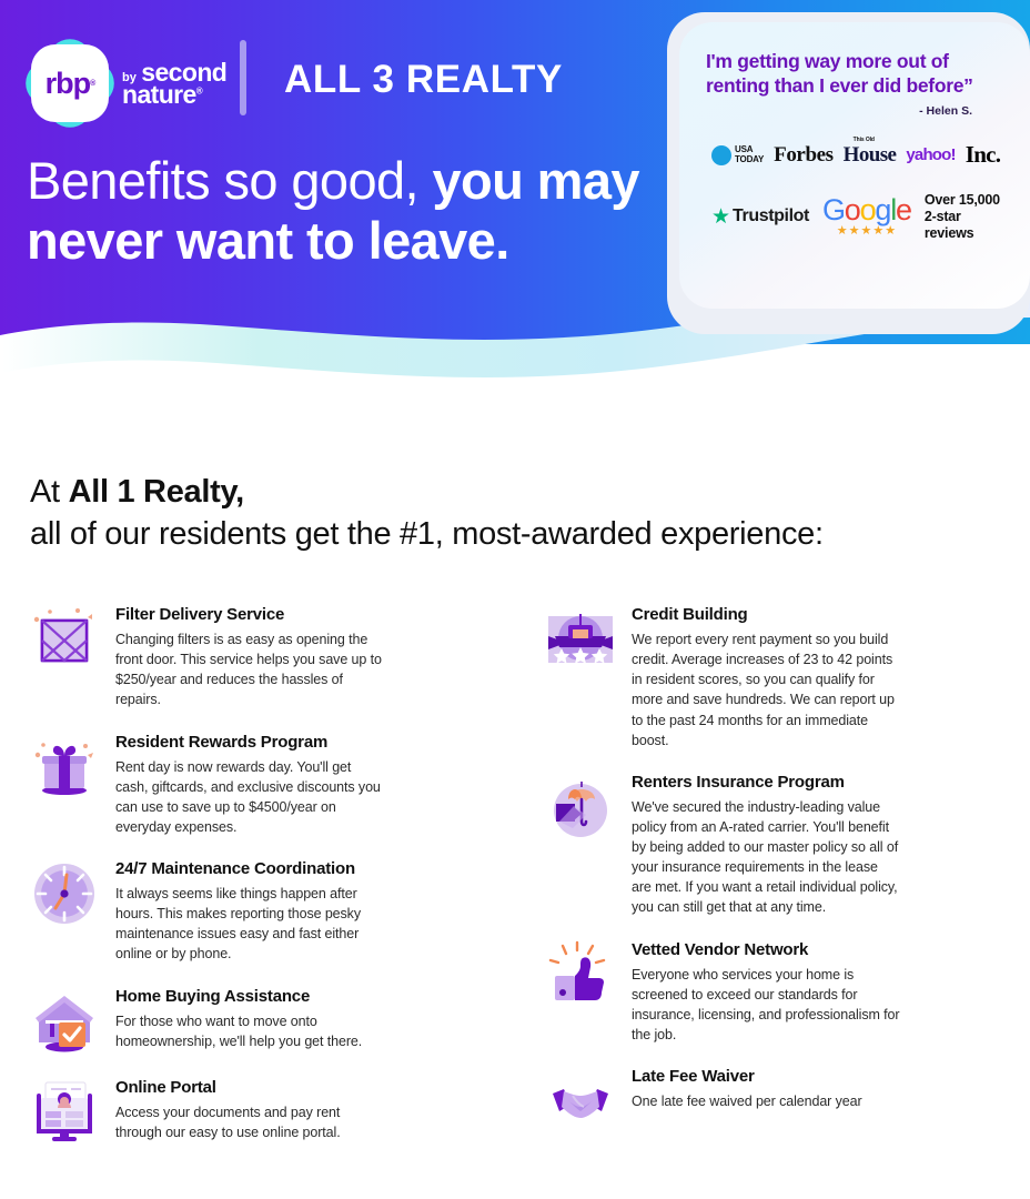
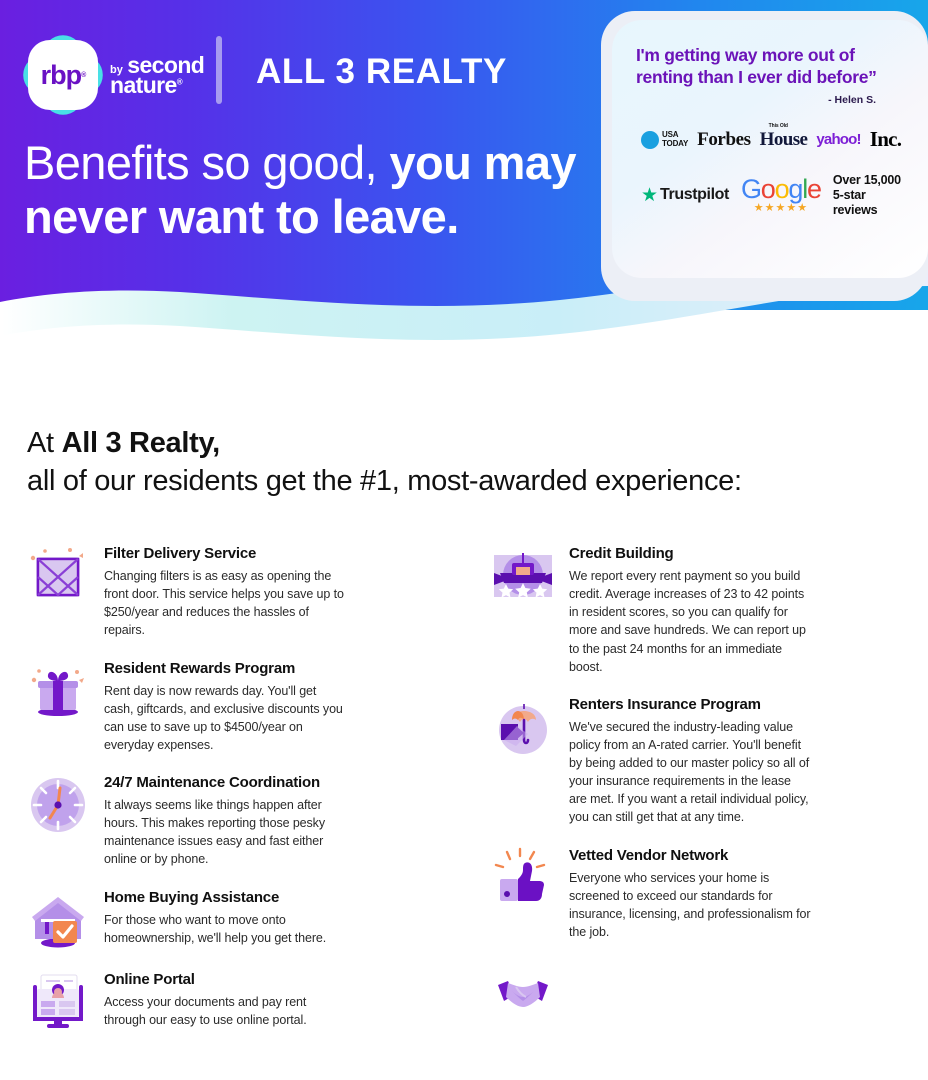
  rbp
  by second
  nature®
  ALL 3 REALTY
  Benefits so good, you may
  never want to leave.
  I'm getting way more out of renting than I ever did before”
  - Helen S.
  USA
  TODAY
  Forbes
  House
  yahoo!
  Inc.
  ★
  Trustpilot
  Google
  ★★★★★
  Over 15,000
- 2-star reviews
+ 5-star reviews
- At All 1 Realty,
+ At All 3 Realty,
  all of our residents get the #1, most-awarded experience:
  Filter Delivery Service
  Changing filters is as easy as opening the front door. This service helps you save up to $250/year and reduces the hassles of repairs.
  Resident Rewards Program
  Rent day is now rewards day. You'll get cash, giftcards, and exclusive discounts you can use to save up to $4500/year on everyday expenses.
  24/7 Maintenance Coordination
  It always seems like things happen after hours. This makes reporting those pesky maintenance issues easy and fast either online or by phone.
  Home Buying Assistance
  For those who want to move onto homeownership, we'll help you get there.
  Online Portal
  Access your documents and pay rent through our easy to use online portal.
  Credit Building
  We report every rent payment so you build credit. Average increases of 23 to 42 points in resident scores, so you can qualify for more and save hundreds. We can report up to the past 24 months for an immediate boost.
  Renters Insurance Program
  We've secured the industry-leading value policy from an A-rated carrier. You'll benefit by being added to our master policy so all of your insurance requirements in the lease are met. If you want a retail individual policy, you can still get that at any time.
  Vetted Vendor Network
  Everyone who services your home is screened to exceed our standards for insurance, licensing, and professionalism for the job.
- Late Fee Waiver
- One late fee waived per calendar year
